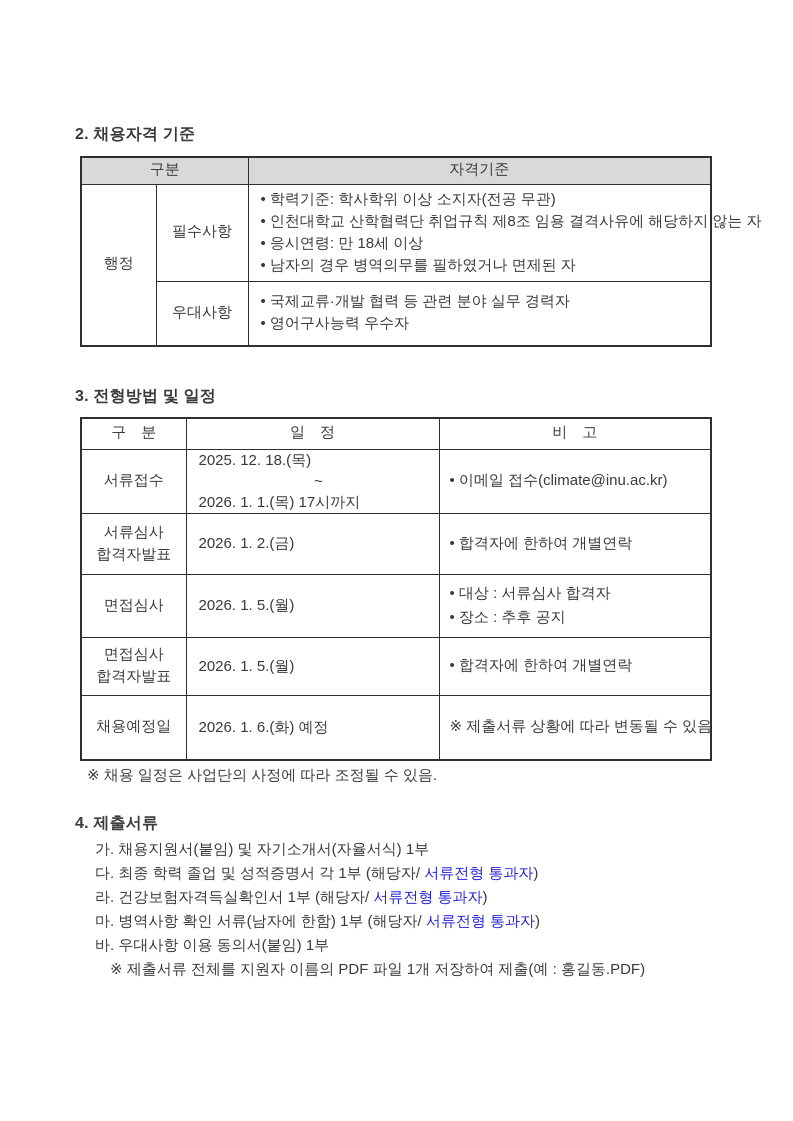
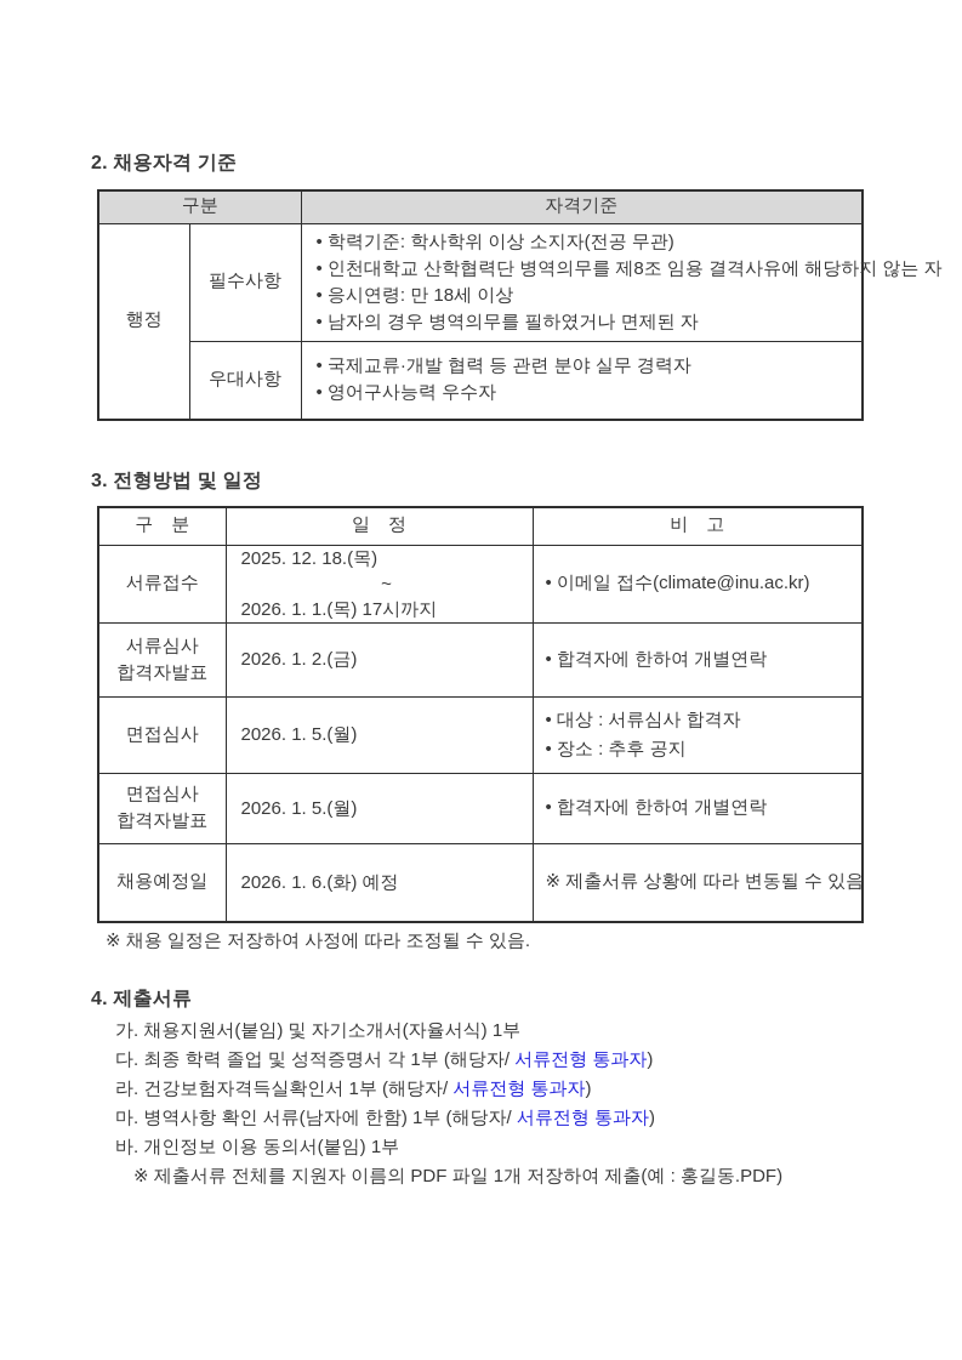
  2. 채용자격 기준
  구분	자격기준
- 행정	필수사항	• 학력기준: 학사학위 이상 소지자(전공 무관)• 인천대학교 산학협력단 취업규칙 제8조 임용 결격사유에 해당하지 않는 자• 응시연령: 만 18세 이상• 남자의 경우 병역의무를 필하였거나 면제된 자
+ 행정	필수사항	• 학력기준: 학사학위 이상 소지자(전공 무관)• 인천대학교 산학협력단 병역의무를 제8조 임용 결격사유에 해당하지 않는 자• 응시연령: 만 18세 이상• 남자의 경우 병역의무를 필하였거나 면제된 자
  우대사항	• 국제교류·개발 협력 등 관련 분야 실무 경력자• 영어구사능력 우수자
  3. 전형방법 및 일정
  구 분	일 정	비 고
  서류접수	2025. 12. 18.(목)~2026. 1. 1.(목) 17시까지	• 이메일 접수(climate@inu.ac.kr)
  서류심사합격자발표	2026. 1. 2.(금)	• 합격자에 한하여 개별연락
  면접심사	2026. 1. 5.(월)	• 대상 : 서류심사 합격자• 장소 : 추후 공지
  면접심사합격자발표	2026. 1. 5.(월)	• 합격자에 한하여 개별연락
  채용예정일	2026. 1. 6.(화) 예정	※ 제출서류 상황에 따라 변동될 수 있음
- ※ 채용 일정은 사업단의 사정에 따라 조정될 수 있음.
+ ※ 채용 일정은 저장하여 사정에 따라 조정될 수 있음.
  4. 제출서류
  가. 채용지원서(붙임) 및 자기소개서(자율서식) 1부
  다. 최종 학력 졸업 및 성적증명서 각 1부 (해당자/ 서류전형 통과자)
  라. 건강보험자격득실확인서 1부 (해당자/ 서류전형 통과자)
  마. 병역사항 확인 서류(남자에 한함) 1부 (해당자/ 서류전형 통과자)
- 바. 우대사항 이용 동의서(붙임) 1부
+ 바. 개인정보 이용 동의서(붙임) 1부
  ※ 제출서류 전체를 지원자 이름의 PDF 파일 1개 저장하여 제출(예 : 홍길동.PDF)
